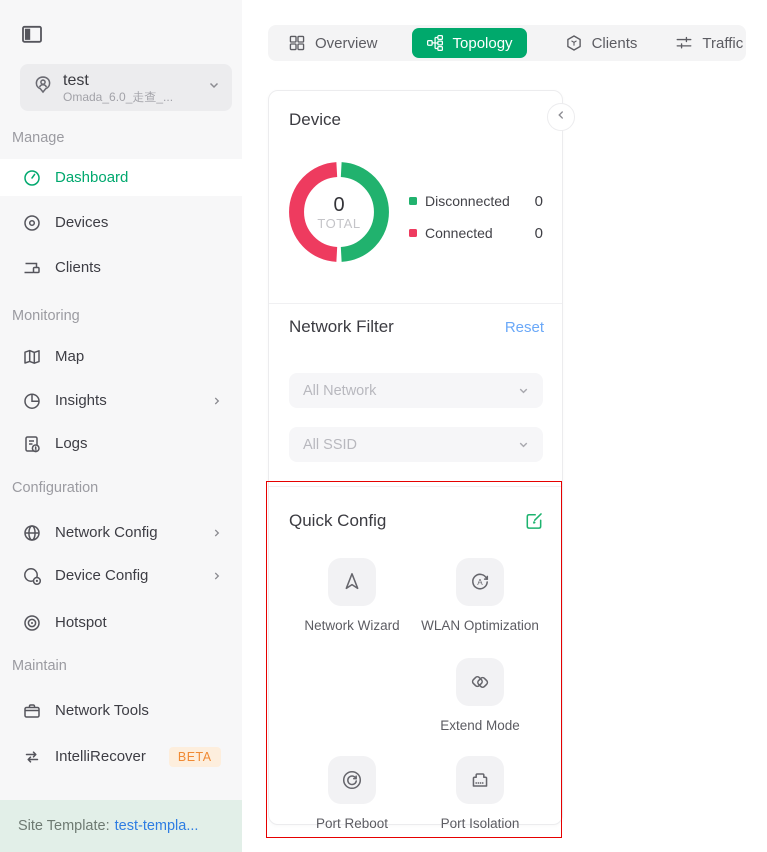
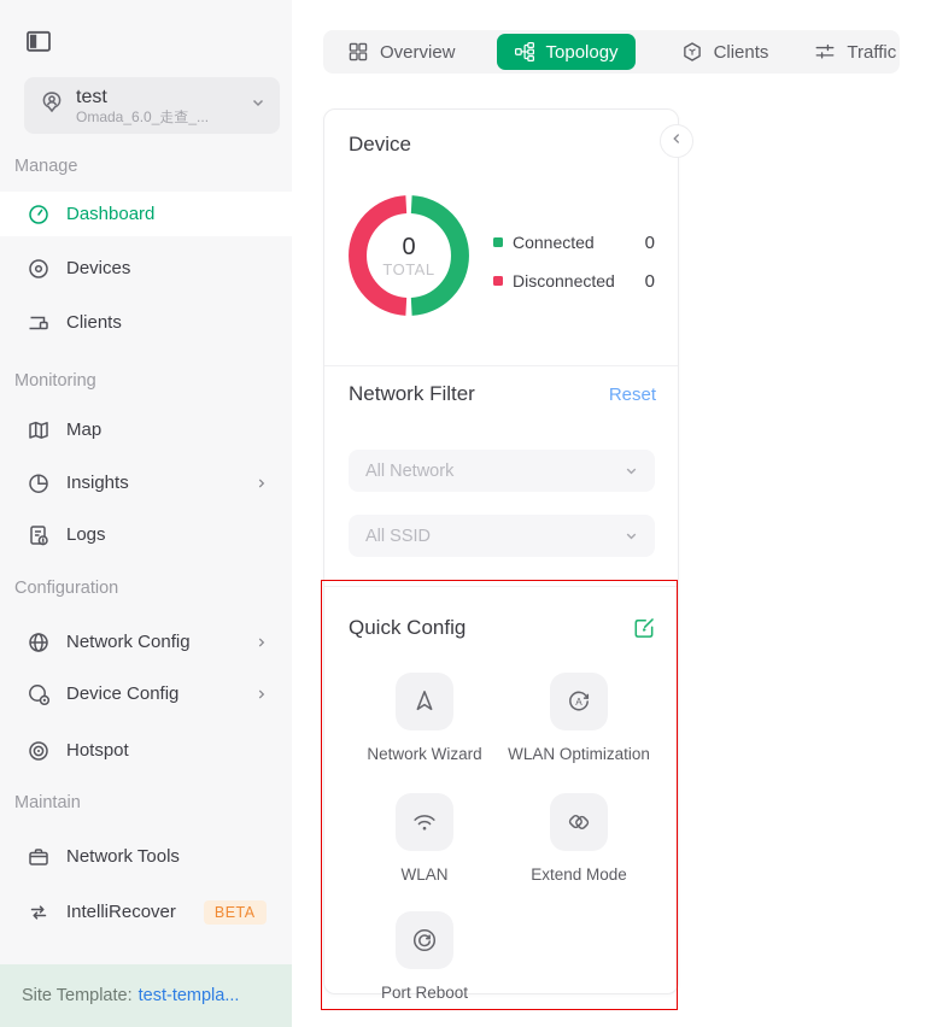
  test
  Omada_6.0_走查_...
  Manage
  Dashboard
  Devices
  Clients
  Monitoring
  Map
  Insights
  Logs
  Configuration
  Network Config
  Device Config
  Hotspot
  Maintain
  Network Tools
  IntelliRecover
  BETA
  Site Template:
  test-templa...
  Overview
  Topology
  Clients
  Traffic
  Device
  0
  TOTAL
- Disconnected
+ Connected
  0
- Connected
+ Disconnected
  0
  Network Filter
  Reset
  All Network
  All SSID
  Quick Config
  Network Wizard
  A
  WLAN Optimization
+ WLAN
  Extend Mode
  Port Reboot
- Port Isolation
